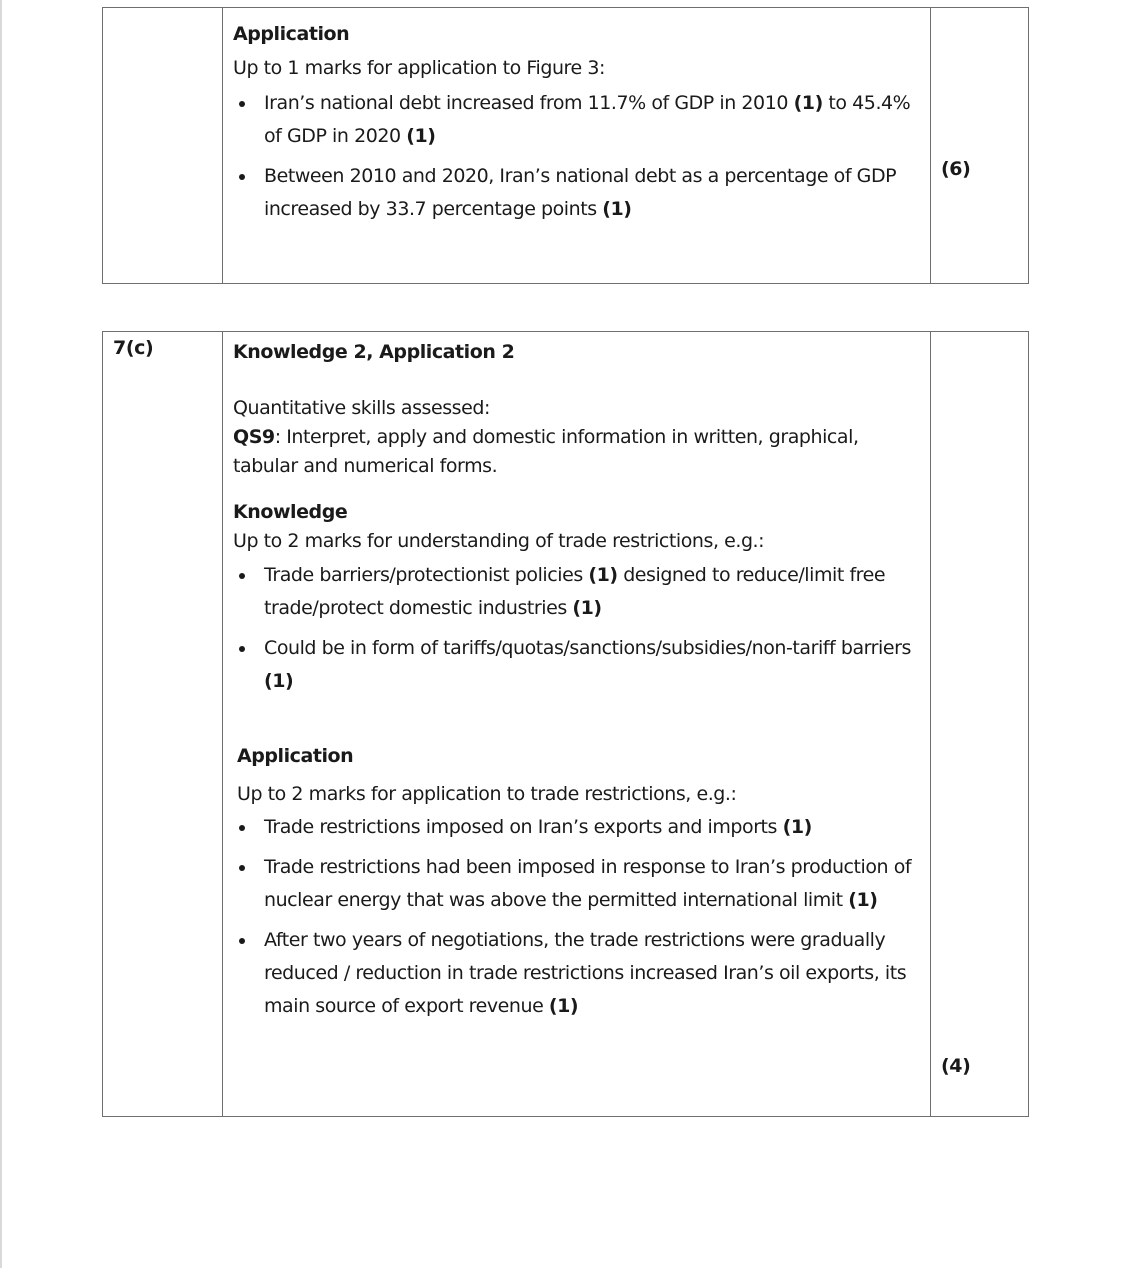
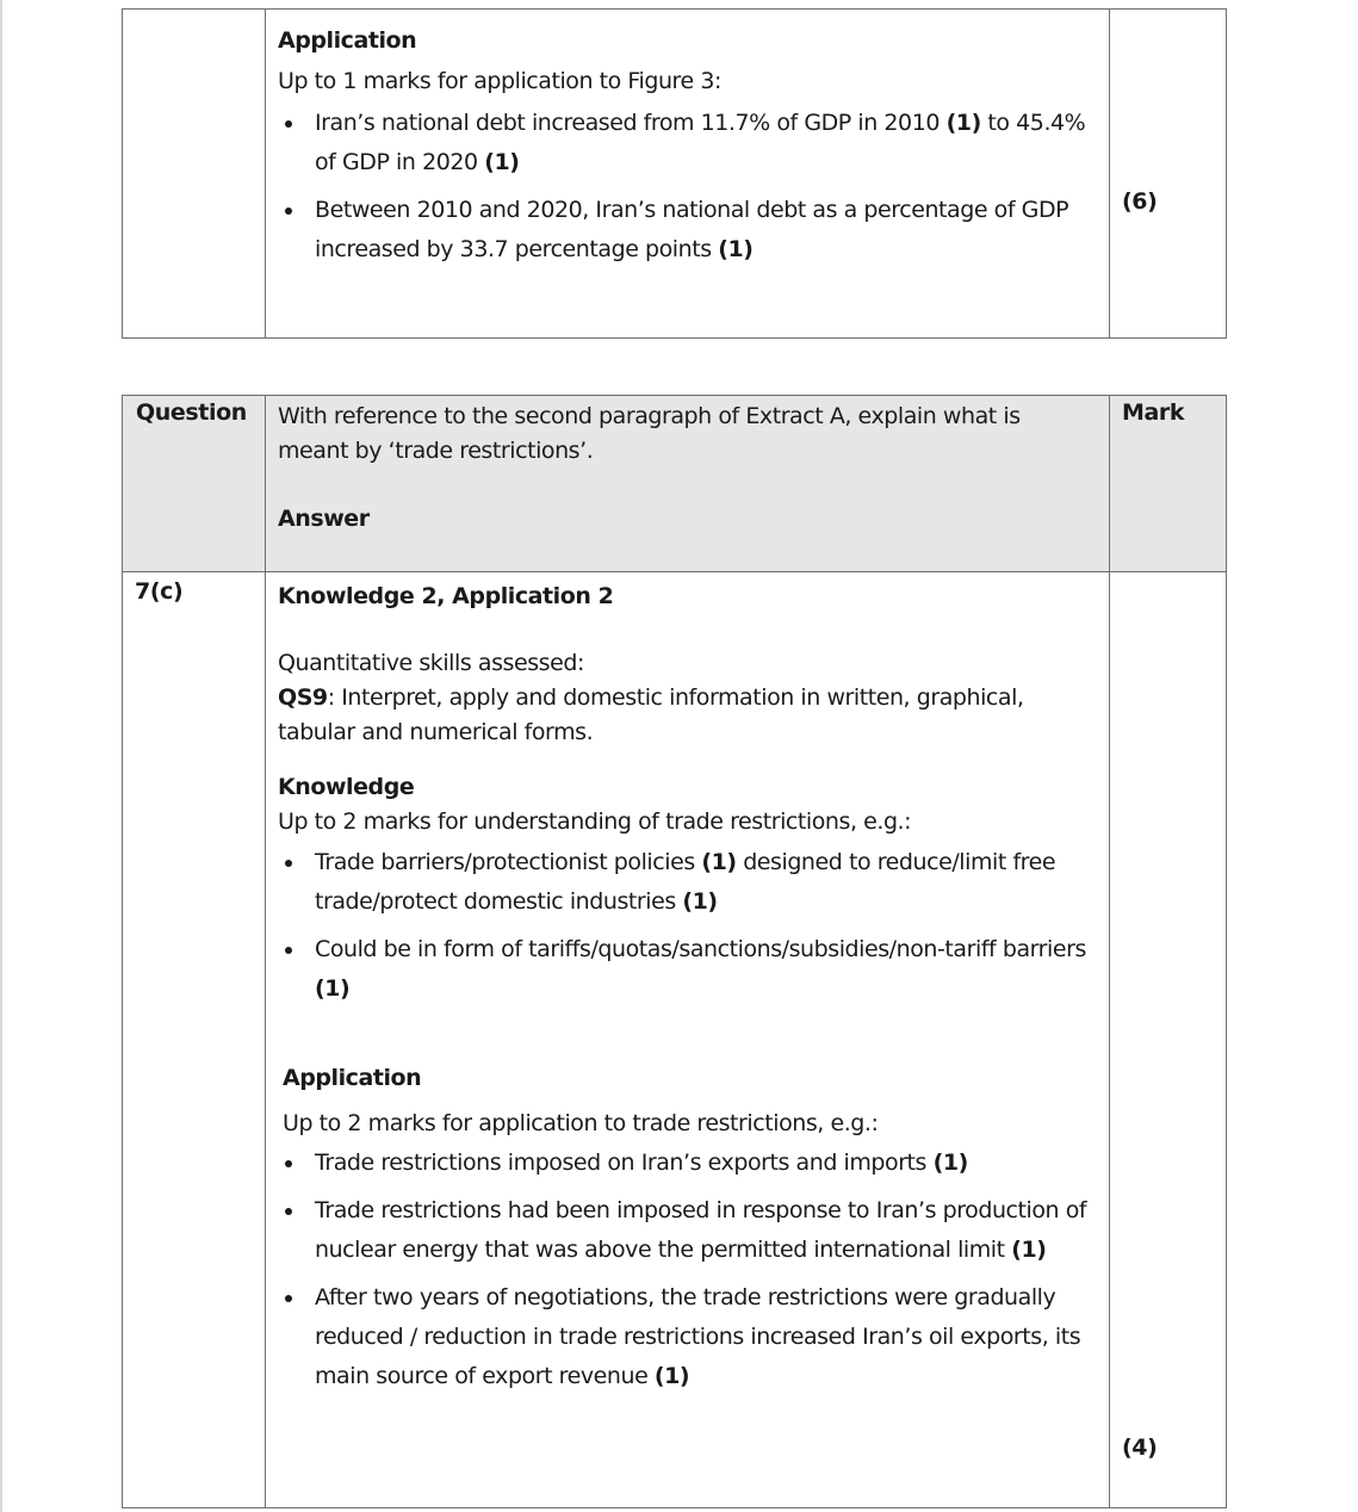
  	Application Up to 1 marks for application to Figure 3: Iran’s national debt increased from 11.7% of GDP in 2010 (1) to 45.4% of GDP in 2020 (1)Between 2010 and 2020, Iran’s national debt as a percentage of GDP increased by 33.7 percentage points (1)	(6)
+ Question	With reference to the second paragraph of Extract A, explain what is meant by ‘trade restrictions’. Answer	Mark
  7(c)	Knowledge 2, Application 2 Quantitative skills assessed: QS9: Interpret, apply and domestic information in written, graphical, tabular and numerical forms. Knowledge Up to 2 marks for understanding of trade restrictions, e.g.: Trade barriers/protectionist policies (1) designed to reduce/limit free trade/protect domestic industries (1)Could be in form of tariffs/quotas/sanctions/subsidies/non-tariff barriers (1) Application Up to 2 marks for application to trade restrictions, e.g.: Trade restrictions imposed on Iran’s exports and imports (1)Trade restrictions had been imposed in response to Iran’s production of nuclear energy that was above the permitted international limit (1)After two years of negotiations, the trade restrictions were gradually reduced / reduction in trade restrictions increased Iran’s oil exports, its main source of export revenue (1)	(4)
